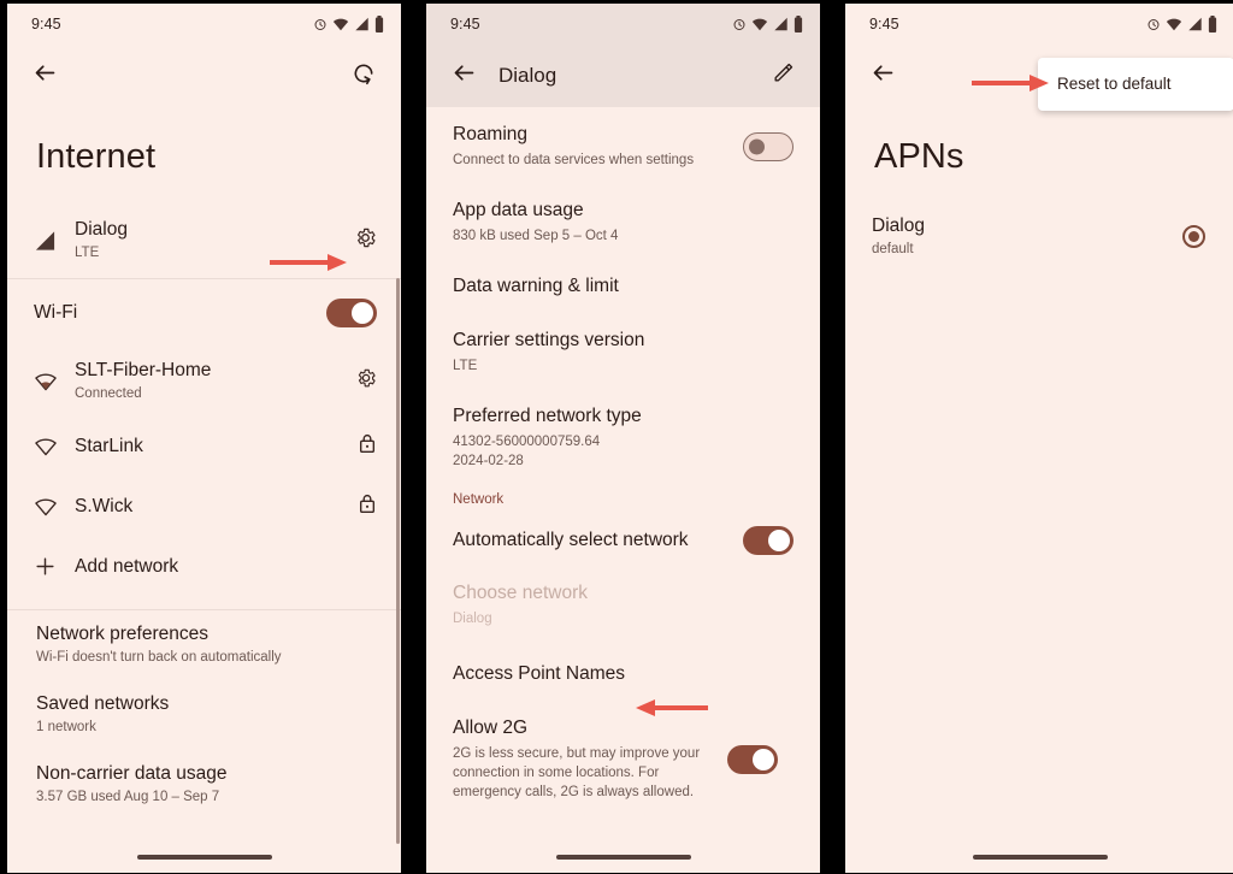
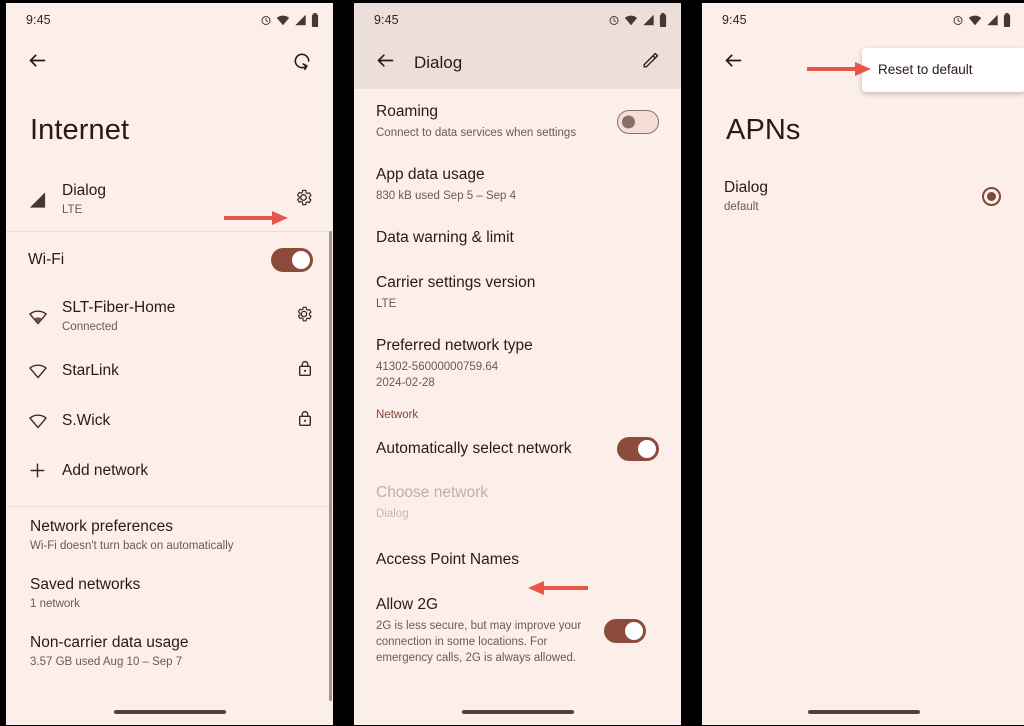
  9:45
  Internet
  Dialog
  LTE
  Wi-Fi
  SLT-Fiber-Home
  Connected
  StarLink
  S.Wick
  Add network
  Network preferences
  Wi-Fi doesn't turn back on automatically
  Saved networks
  1 network
  Non-carrier data usage
  3.57 GB used Aug 10 – Sep 7
  9:45
  Dialog
  Roaming
  Connect to data services when settings
  App data usage
- 830 kB used Sep 5 – Oct 4
+ 830 kB used Sep 5 – Sep 4
  Data warning & limit
  Carrier settings version
  LTE
  Preferred network type
  41302-56000000759.64
  2024-02-28
  Network
  Automatically select network
  Choose network
  Dialog
  Access Point Names
  Allow 2G
  2G is less secure, but may improve your connection in some locations. For emergency calls, 2G is always allowed.
  9:45
  Reset to default
  APNs
  Dialog
  default
